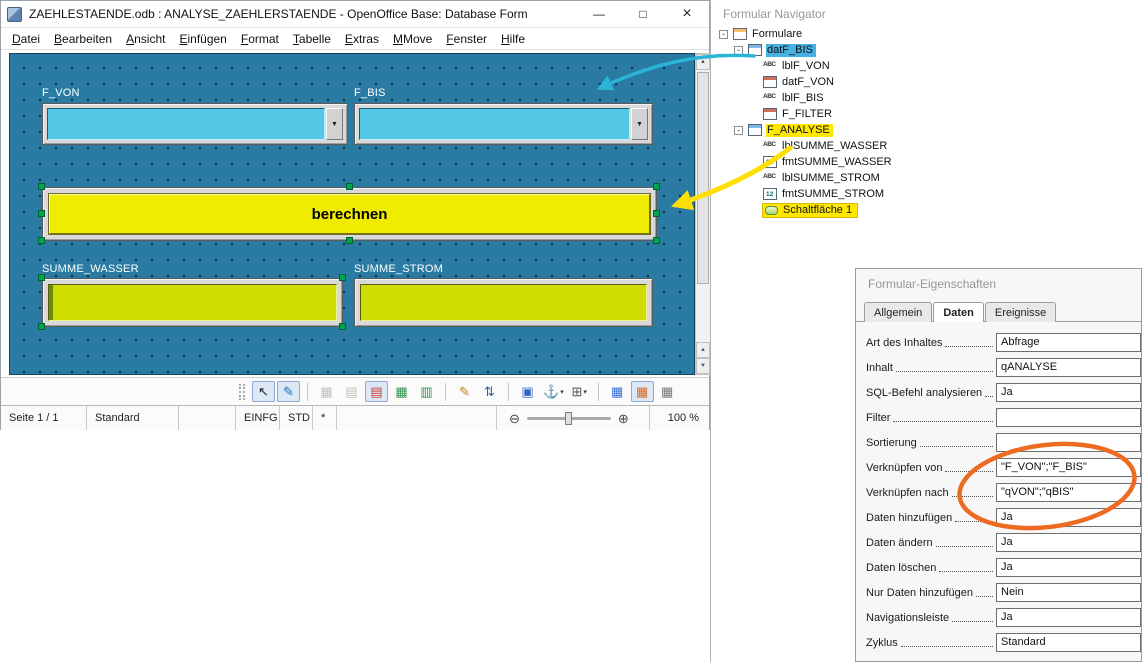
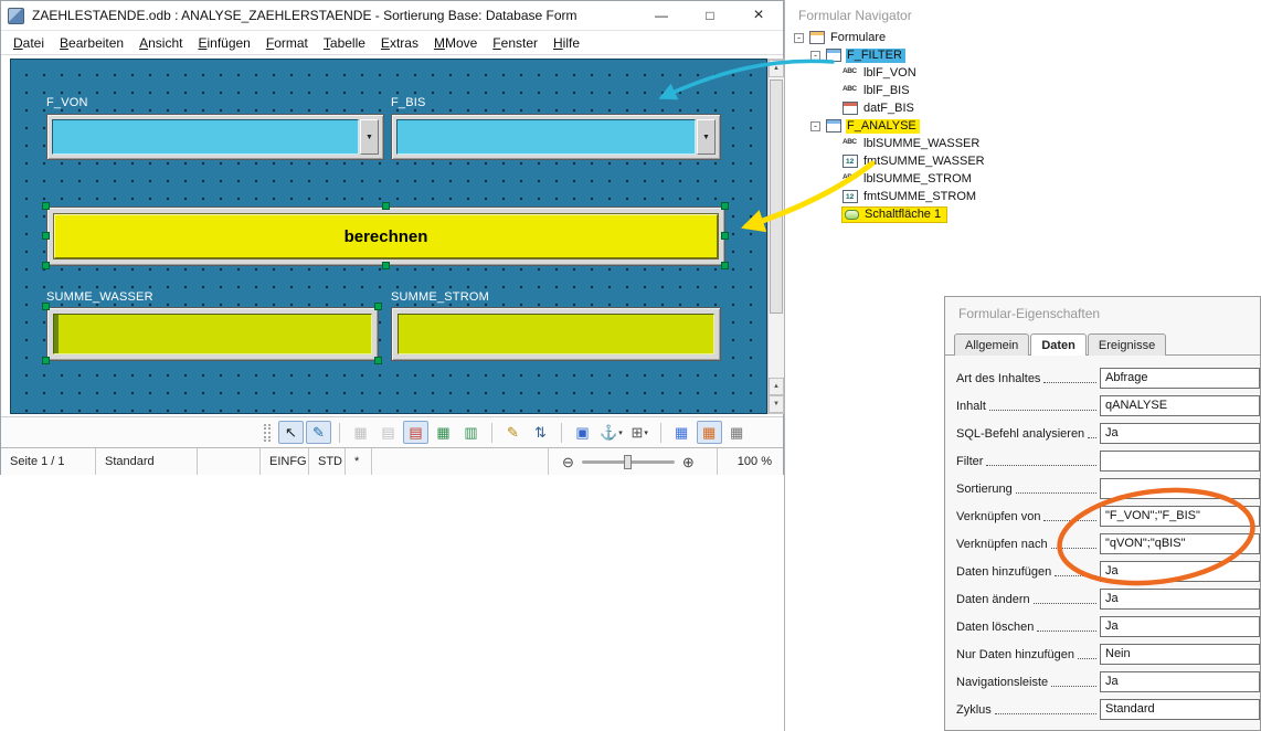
- ZAEHLESTAENDE.odb : ANALYSE_ZAEHLERSTAENDE - OpenOffice Base: Database Form
+ ZAEHLESTAENDE.odb : ANALYSE_ZAEHLERSTAENDE - Sortierung Base: Database Form
  —
  □
  ×
  Datei
  Bearbeiten
  Ansicht
  Einfügen
  Format
  Tabelle
  Extras
  MMove
  Fenster
  Hilfe
  F_VON
  F_BIS
  berechnen
  SUMME_WASSER
  SUMME_STROM
  ↖
  ✎
  ▦
  ▤
  ▤
  ▦
  ▥
  ✎
  ⇅
  ▣
  ⚓
  ⊞
  ▦
  ▦
  ▦
  Seite 1 / 1
  Standard
  EINFG
  STD
  *
  100 %
  Formular Navigator
  Formulare
- datF_BIS
+ F_FILTER
  lblF_VON
- datF_VON
  lblF_BIS
- F_FILTER
+ datF_BIS
  F_ANALYSE
  lblSUMME_WASSER
  fmtSUMME_WASSER
  lblSUMME_STROM
  fmtSUMME_STROM
  Schaltfläche 1
  Formular-Eigenschaften
  Allgemein
  Daten
  Ereignisse
  Art des Inhaltes
  Abfrage
  Inhalt
  qANALYSE
  SQL-Befehl analysieren
  Ja
  Filter
  Sortierung
  Verknüpfen von
  "F_VON";"F_BIS"
  Verknüpfen nach
  "qVON";"qBIS"
  Daten hinzufügen
  Ja
  Daten ändern
  Ja
  Daten löschen
  Ja
  Nur Daten hinzufügen
  Nein
  Navigationsleiste
  Ja
  Zyklus
  Standard
